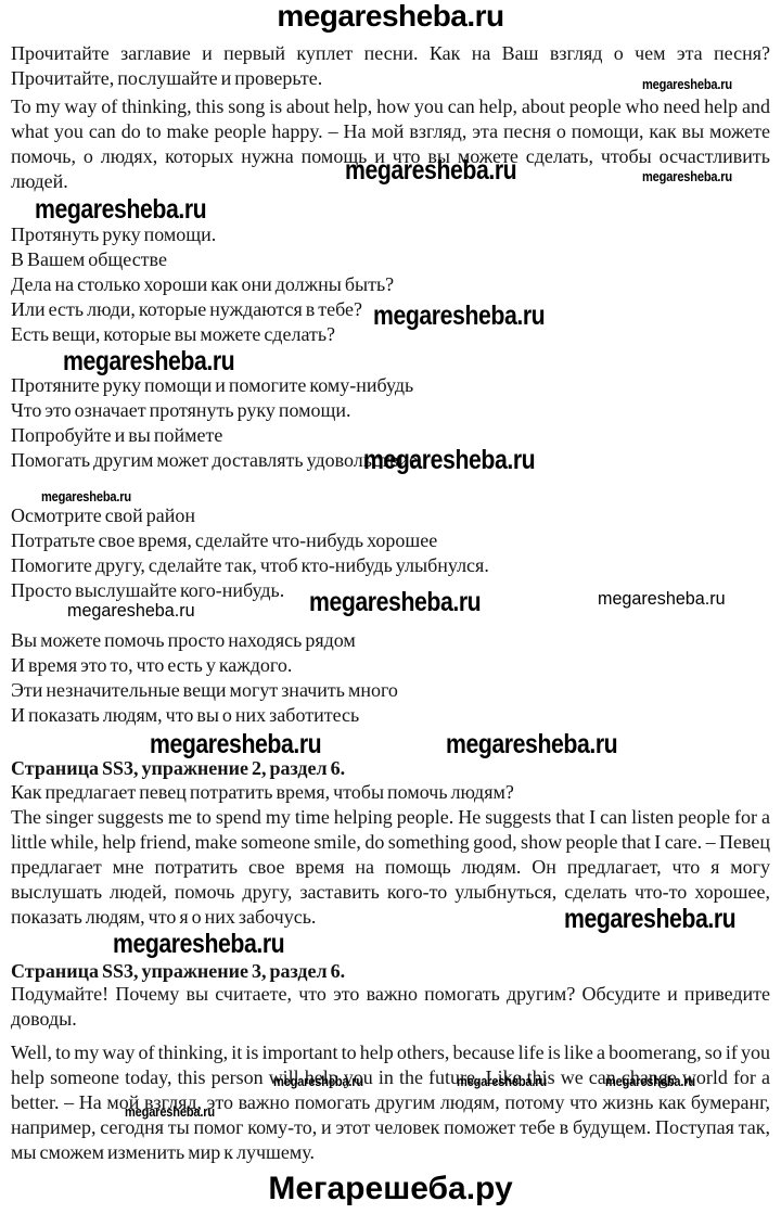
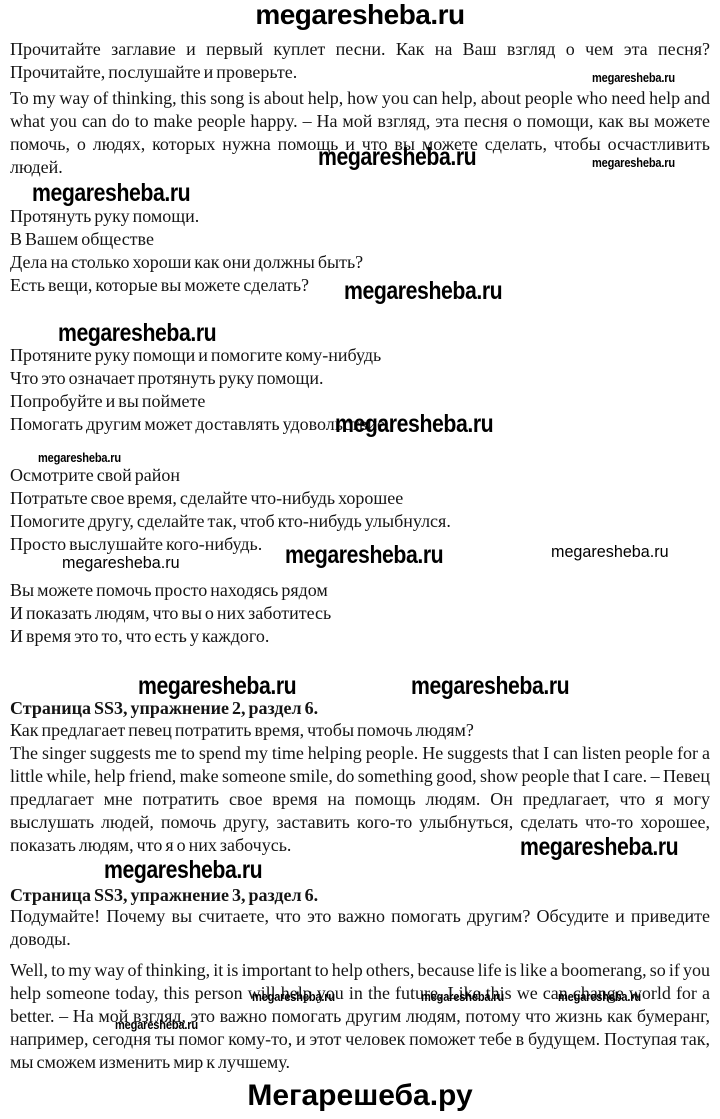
  megaresheba.ru
  Прочитайте заглавие и первый куплет песни. Как на Ваш взгляд о чем эта песня? Прочитайте, послушайте и проверьте.
  To my way of thinking, this song is about help, how you can help, about people who need help and what you can do to make people happy. – На мой взгляд, эта песня о помощи, как вы можете помочь, о людях, которых нужна помощь и что вы можете сделать, чтобы осчастливить людей.
  Протянуть руку помощи.
  В Вашем обществе
  Дела на столько хороши как они должны быть?
- Или есть люди, которые нуждаются в тебе?
  Есть вещи, которые вы можете сделать?
  Протяните руку помощи и помогите кому-нибудь
  Что это означает протянуть руку помощи.
  Попробуйте и вы поймете
  Помогать другим может доставлять удовольствие
  Осмотрите свой район
  Потратьте свое время, сделайте что-нибудь хорошее
  Помогите другу, сделайте так, чтоб кто-нибудь улыбнулся.
  Просто выслушайте кого-нибудь.
  Вы можете помочь просто находясь рядом
- И время это то, что есть у каждого.
+ И показать людям, что вы о них заботитесь
- Эти незначительные вещи могут значить много
- И показать людям, что вы о них заботитесь
+ И время это то, что есть у каждого.
  Страница SS3, упражнение 2, раздел 6.
  Как предлагает певец потратить время, чтобы помочь людям?
  The singer suggests me to spend my time helping people. He suggests that I can listen people for a little while, help friend, make someone smile, do something good, show people that I care. – Певец предлагает мне потратить свое время на помощь людям. Он предлагает, что я могу выслушать людей, помочь другу, заставить кого-то улыбнуться, сделать что-то хорошее, показать людям, что я о них забочусь.
  Страница SS3, упражнение 3, раздел 6.
  Подумайте! Почему вы считаете, что это важно помогать другим? Обсудите и приведите доводы.
  Well, to my way of thinking, it is important to help others, because life is like a boomerang, so if you help someone today, this person will help you in the future. Like this we can change world for a better. – На мой взгляд, это важно помогать другим людям, потому что жизнь как бумеранг, например, сегодня ты помог кому-то, и этот человек поможет тебе в будущем. Поступая так, мы сможем изменить мир к лучшему.
  Мегарешеба.ру
  megaresheba.ru
  megaresheba.ru
  megaresheba.ru
  megaresheba.ru
  megaresheba.ru
  megaresheba.ru
  megaresheba.ru
  megaresheba.ru
  megaresheba.ru
  megaresheba.ru
  megaresheba.ru
  megaresheba.ru
  megaresheba.ru
  megaresheba.ru
  megaresheba.ru
  megaresheba.ru
  megaresheba.ru
  megaresheba.ru
  megaresheba.ru
